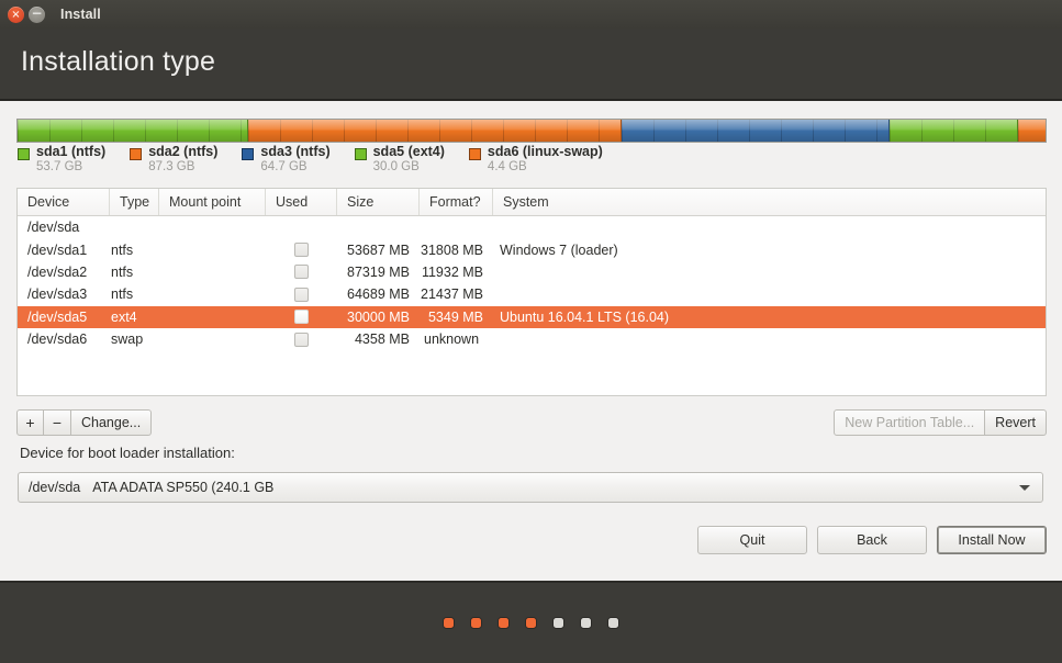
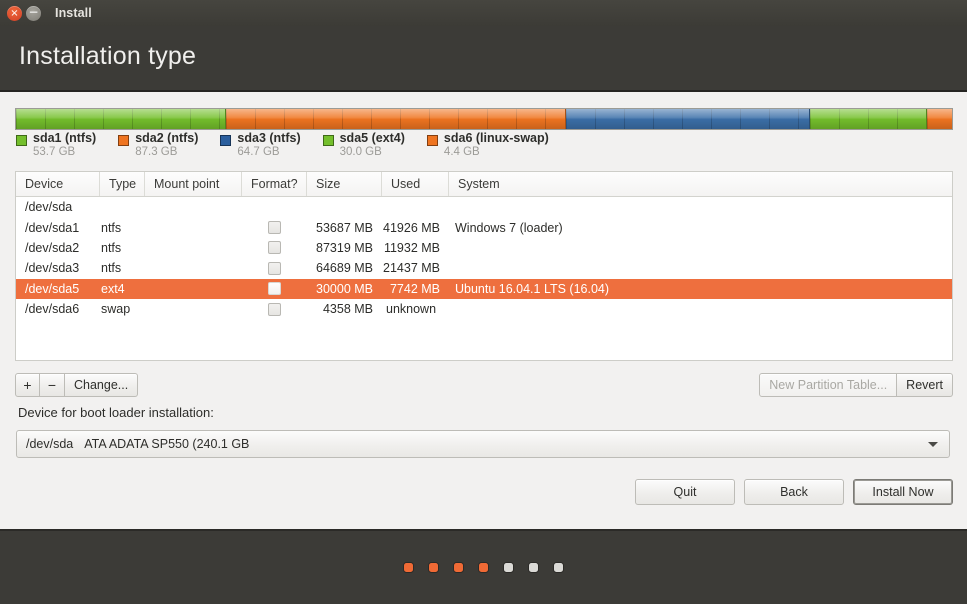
  ×
  −
  Install
  Installation type
  sda1 (ntfs)
  53.7 GB
  sda2 (ntfs)
  87.3 GB
  sda3 (ntfs)
  64.7 GB
  sda5 (ext4)
  30.0 GB
  sda6 (linux-swap)
  4.4 GB
  Device
  Type
  Mount point
- Used
+ Format?
  Size
- Format?
+ Used
  System
  /dev/sda
  /dev/sda1
  ntfs
  53687 MB
- 31808 MB
+ 41926 MB
  Windows 7 (loader)
  /dev/sda2
  ntfs
  87319 MB
  11932 MB
  /dev/sda3
  ntfs
  64689 MB
  21437 MB
  /dev/sda5
  ext4
  30000 MB
- 5349 MB
+ 7742 MB
  Ubuntu 16.04.1 LTS (16.04)
  /dev/sda6
  swap
  4358 MB
  unknown
  +
  −
  Change...
  New Partition Table...
  Revert
  Device for boot loader installation:
  /dev/sda
  ATA ADATA SP550 (240.1 GB
  Quit
  Back
  Install Now
